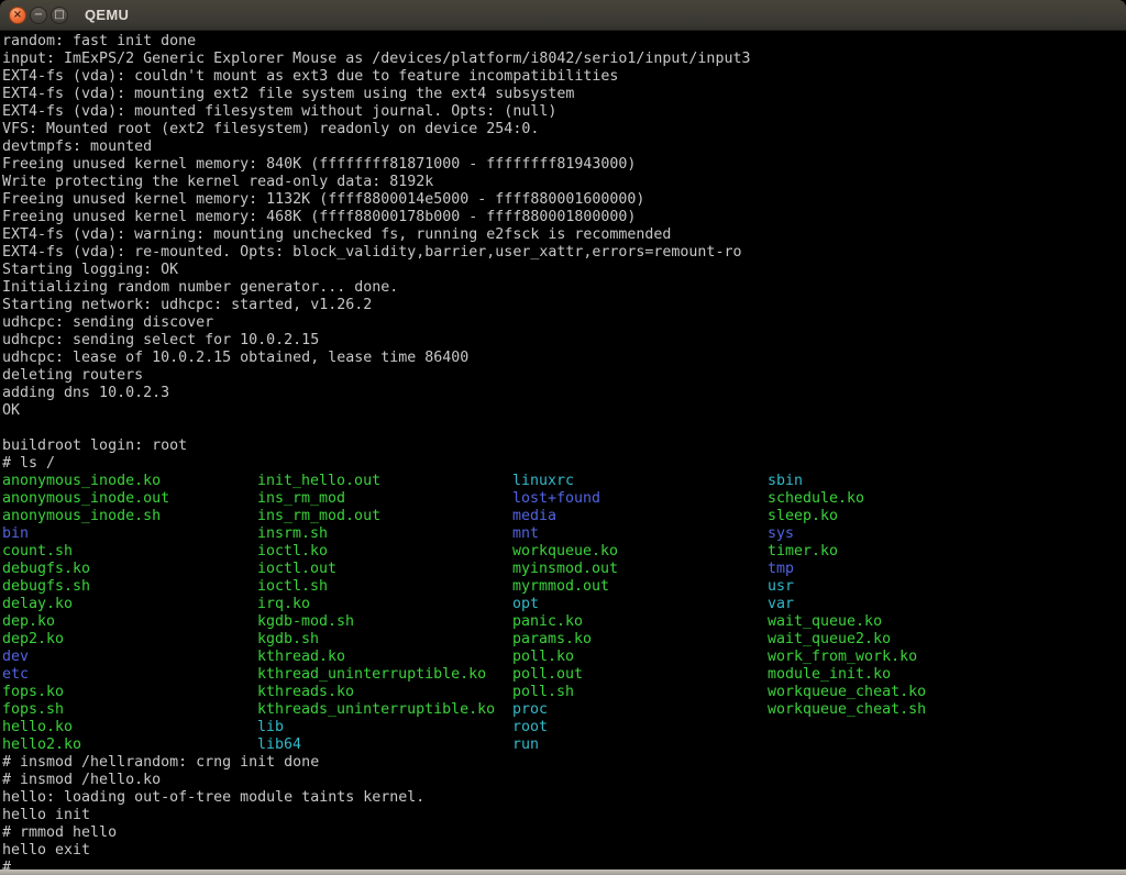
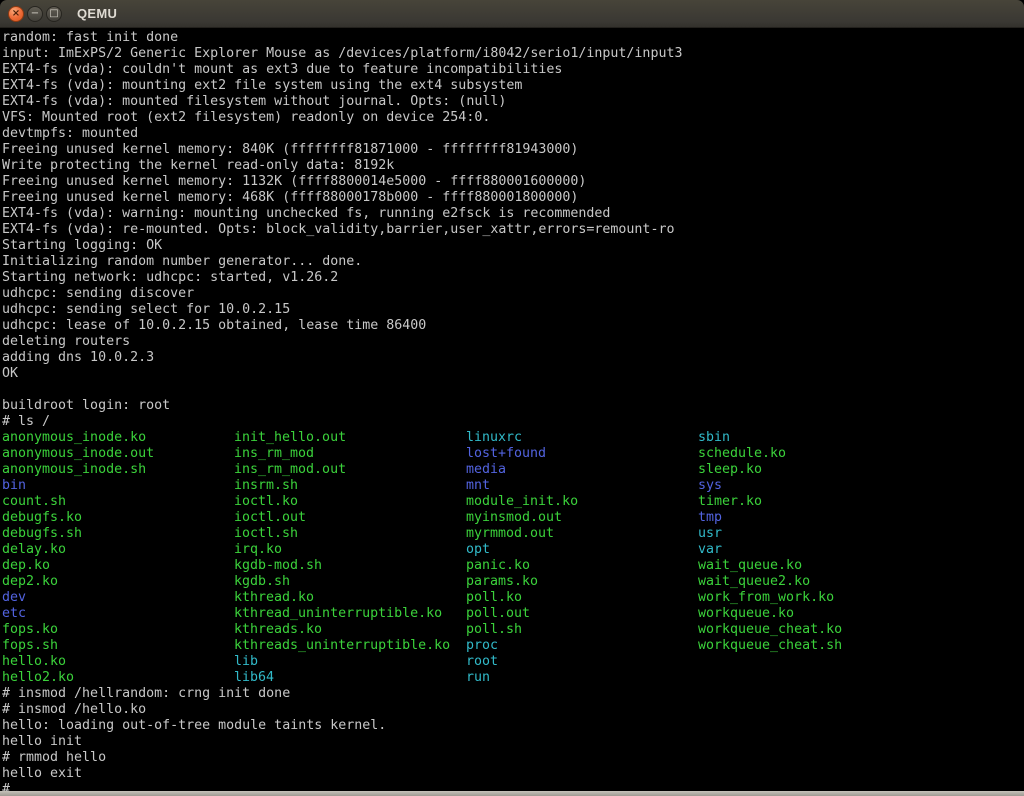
  ×
  −
  □
  QEMU
  random: fast init done
  input: ImExPS/2 Generic Explorer Mouse as /devices/platform/i8042/serio1/input/input3
  EXT4-fs (vda): couldn't mount as ext3 due to feature incompatibilities
  EXT4-fs (vda): mounting ext2 file system using the ext4 subsystem
  EXT4-fs (vda): mounted filesystem without journal. Opts: (null)
  VFS: Mounted root (ext2 filesystem) readonly on device 254:0.
  devtmpfs: mounted
  Freeing unused kernel memory: 840K (ffffffff81871000 - ffffffff81943000)
  Write protecting the kernel read-only data: 8192k
  Freeing unused kernel memory: 1132K (ffff8800014e5000 - ffff880001600000)
  Freeing unused kernel memory: 468K (ffff88000178b000 - ffff880001800000)
  EXT4-fs (vda): warning: mounting unchecked fs, running e2fsck is recommended
  EXT4-fs (vda): re-mounted. Opts: block_validity,barrier,user_xattr,errors=remount-ro
  Starting logging: OK
  Initializing random number generator... done.
  Starting network: udhcpc: started, v1.26.2
  udhcpc: sending discover
  udhcpc: sending select for 10.0.2.15
  udhcpc: lease of 10.0.2.15 obtained, lease time 86400
  deleting routers
  adding dns 10.0.2.3
  OK
  buildroot login: root
  # ls /
  anonymous_inode.ko init_hello.out linuxrc sbin
  anonymous_inode.out ins_rm_mod lost+found schedule.ko
  anonymous_inode.sh ins_rm_mod.out media sleep.ko
  bin insrm.sh mnt sys
- count.sh ioctl.ko workqueue.ko timer.ko
+ count.sh ioctl.ko module_init.ko timer.ko
  debugfs.ko ioctl.out myinsmod.out tmp
  debugfs.sh ioctl.sh myrmmod.out usr
  delay.ko irq.ko opt var
  dep.ko kgdb-mod.sh panic.ko wait_queue.ko
  dep2.ko kgdb.sh params.ko wait_queue2.ko
  dev kthread.ko poll.ko work_from_work.ko
- etc kthread_uninterruptible.ko poll.out module_init.ko
+ etc kthread_uninterruptible.ko poll.out workqueue.ko
  fops.ko kthreads.ko poll.sh workqueue_cheat.ko
  fops.sh kthreads_uninterruptible.ko proc workqueue_cheat.sh
  hello.ko lib root
  hello2.ko lib64 run
  # insmod /hellrandom: crng init done
  # insmod /hello.ko
  hello: loading out-of-tree module taints kernel.
  hello init
  # rmmod hello
  hello exit
  #
